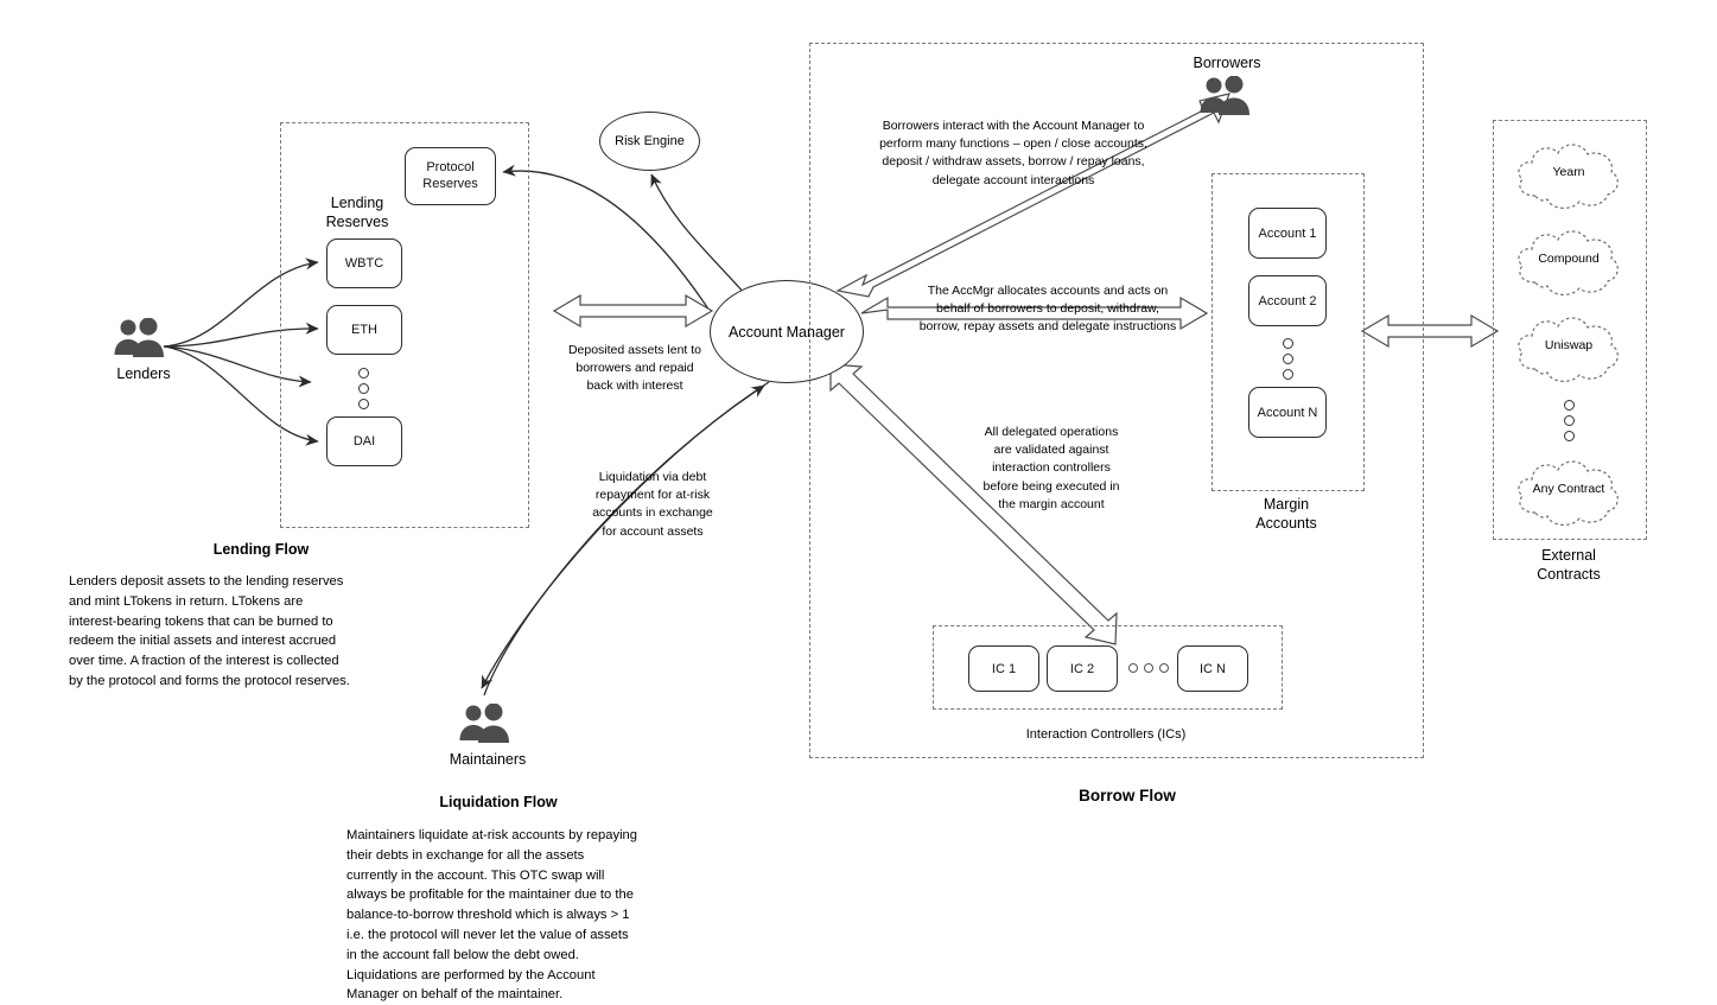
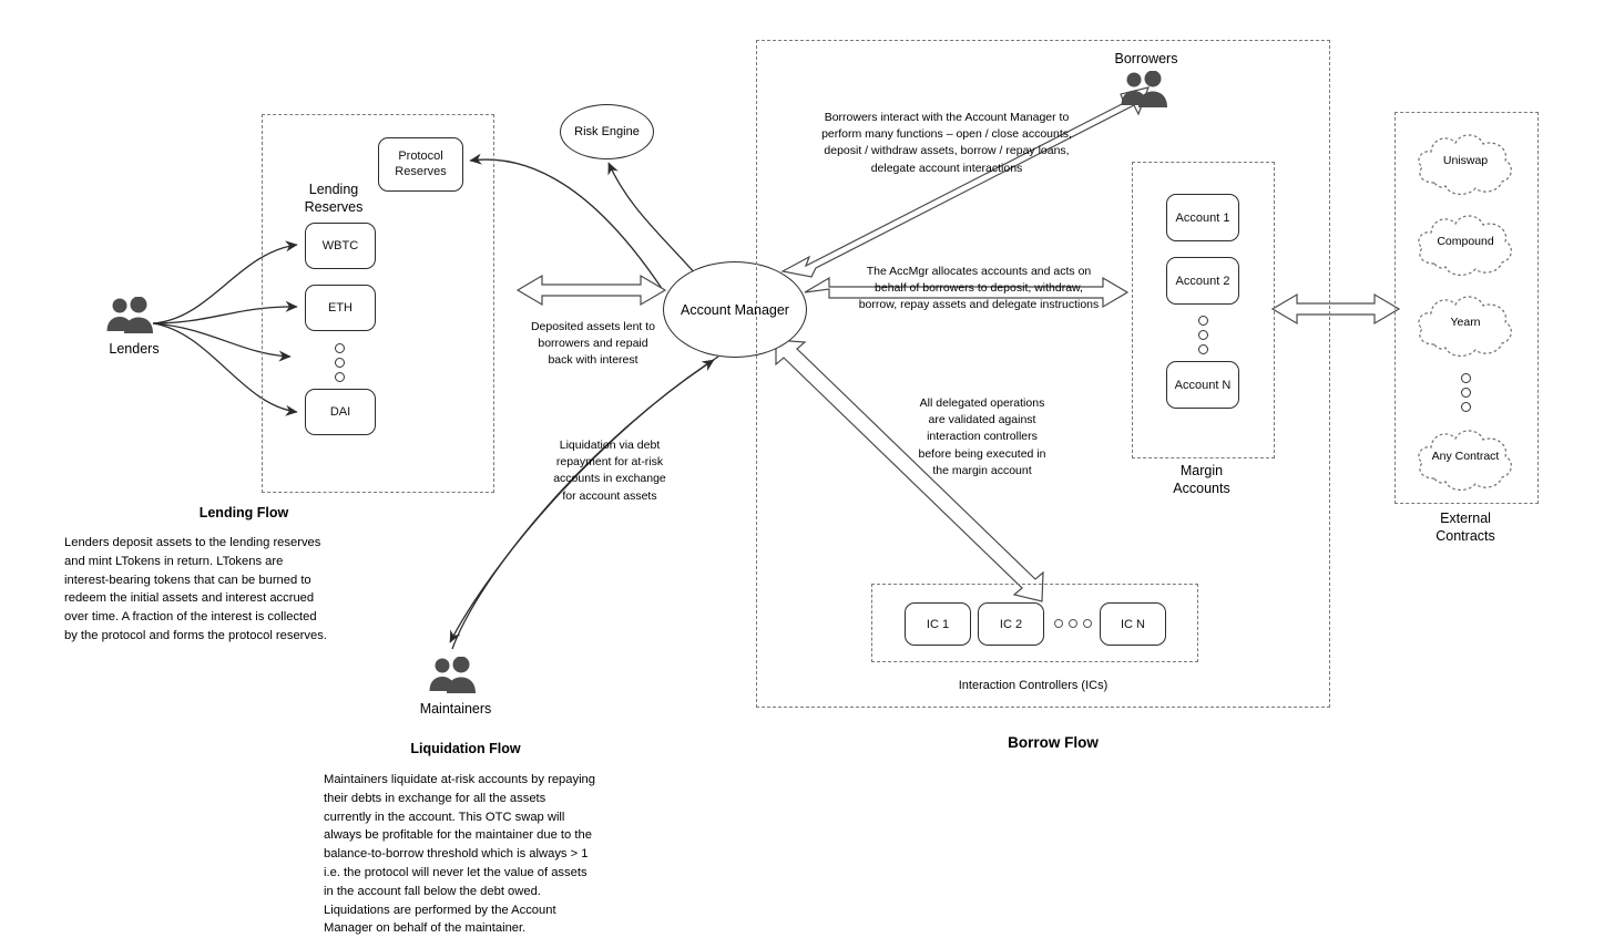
  Protocol
  Reserves
  Lending
  Reserves
  WBTC
  ETH
  DAI
  Lenders
  Lending Flow
  Lenders deposit assets to the lending reserves
  and mint LTokens in return. LTokens are
  interest-bearing tokens that can be burned to
  redeem the initial assets and interest accrued
  over time. A fraction of the interest is collected
  by the protocol and forms the protocol reserves.
  Risk Engine
  Account Manager
  Deposited assets lent to
  borrowers and repaid
  back with interest
  Liquidation via debt
  repayment for at-risk
  accounts in exchange
  for account assets
  Maintainers
  Liquidation Flow
  Maintainers liquidate at-risk accounts by repaying
  their debts in exchange for all the assets
  currently in the account. This OTC swap will
  always be profitable for the maintainer due to the
  balance-to-borrow threshold which is always > 1
  i.e. the protocol will never let the value of assets
  in the account fall below the debt owed.
  Liquidations are performed by the Account
  Manager on behalf of the maintainer.
  Borrowers
  Borrowers interact with the Account Manager to
  perform many functions – open / close accounts,
  deposit / withdraw assets, borrow / repay loans,
  delegate account interactions
  The AccMgr allocates accounts and acts on
  behalf of borrowers to deposit, withdraw,
  borrow, repay assets and delegate instructions
  All delegated operations
  are validated against
  interaction controllers
  before being executed in
  the margin account
  Account 1
  Account 2
  Account N
  Margin
  Accounts
  IC 1
  IC 2
  IC N
  Interaction Controllers (ICs)
  Borrow Flow
- Yearn
+ Uniswap
  Compound
- Uniswap
+ Yearn
  Any Contract
  External
  Contracts
